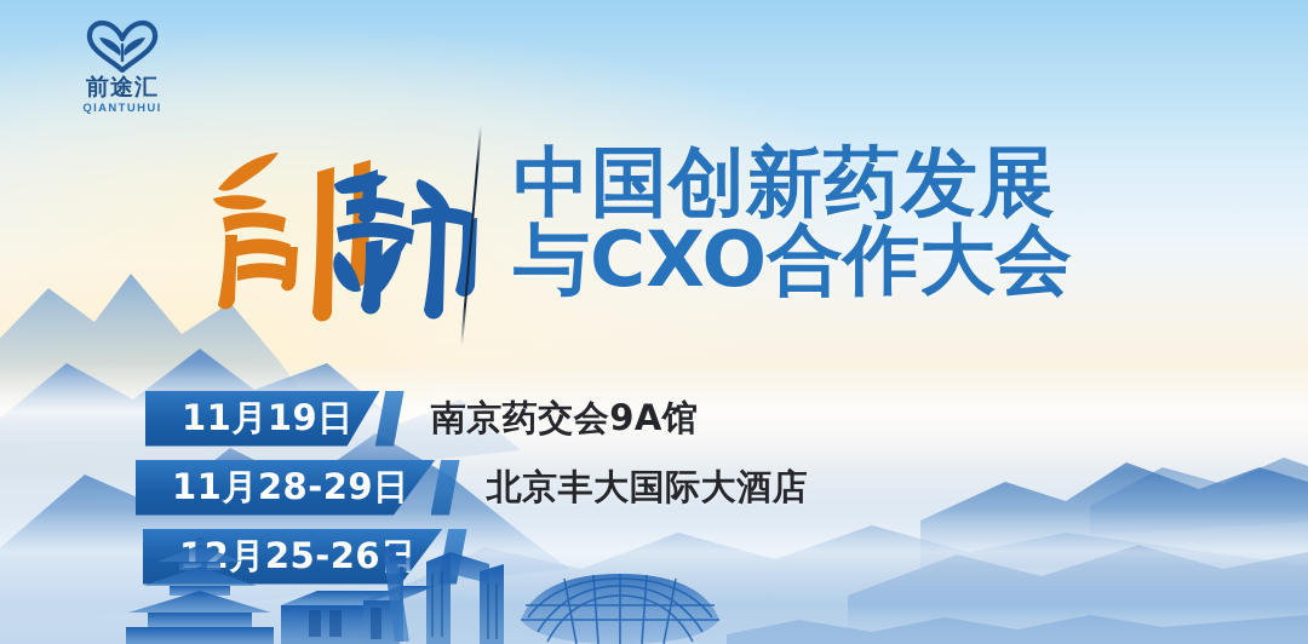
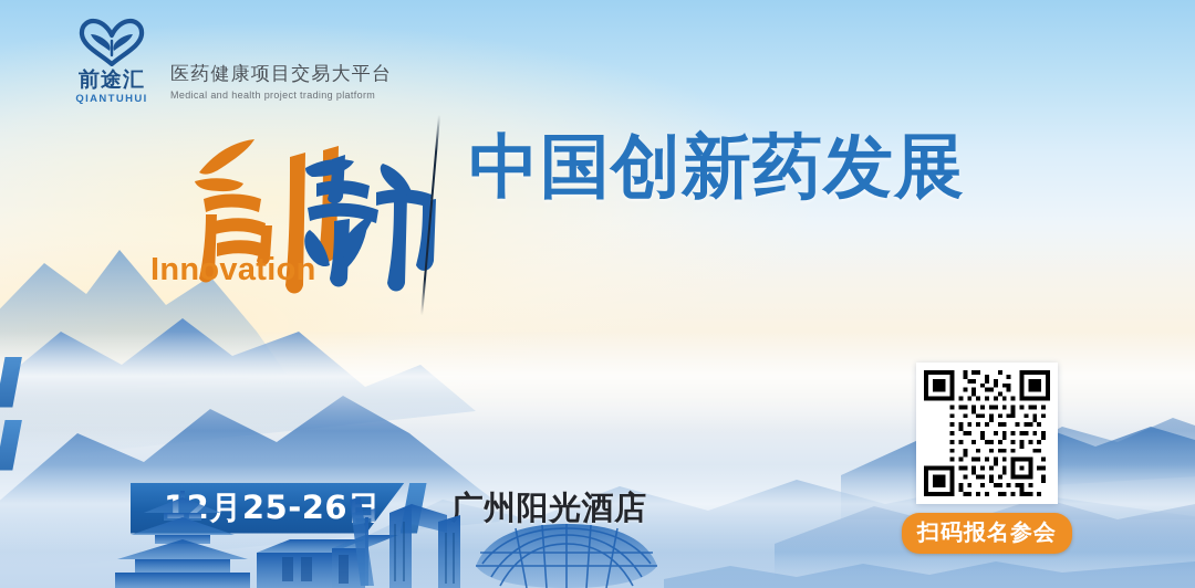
  前途汇
  QIANTUHUI
+ 医药健康项目交易大平台
+ Medical and health project trading platform
+ Innovation
  中国创新药发展
- 与CXO合作大会
- 11月19日
- 南京药交会9A馆
- 11月28-29日
- 北京丰大国际大酒店
  月25-26日
+ 广州阳光酒店
+ 扫码报名参会
